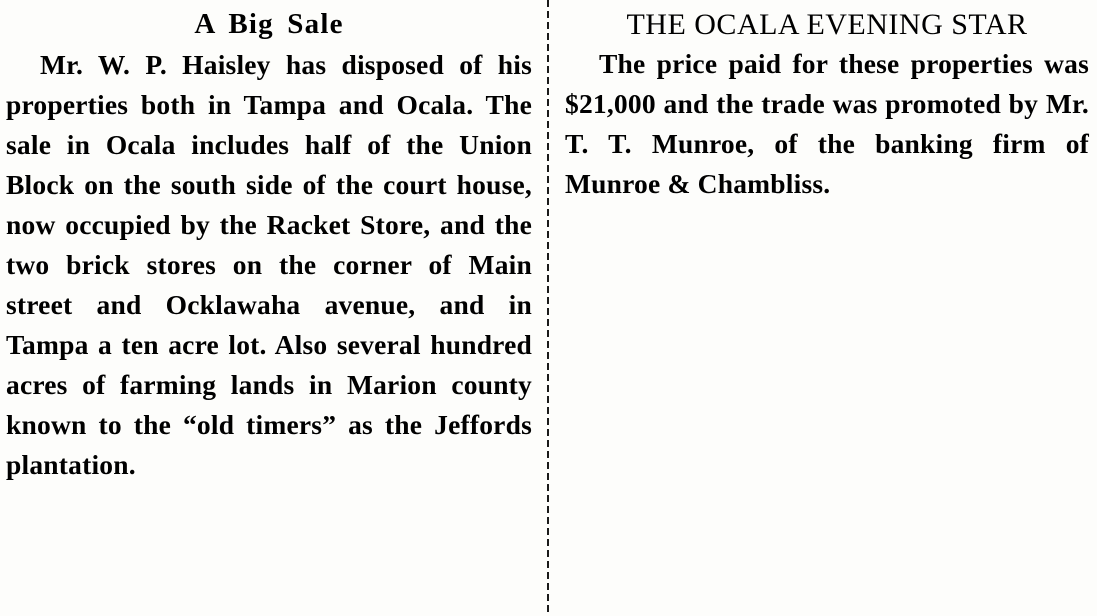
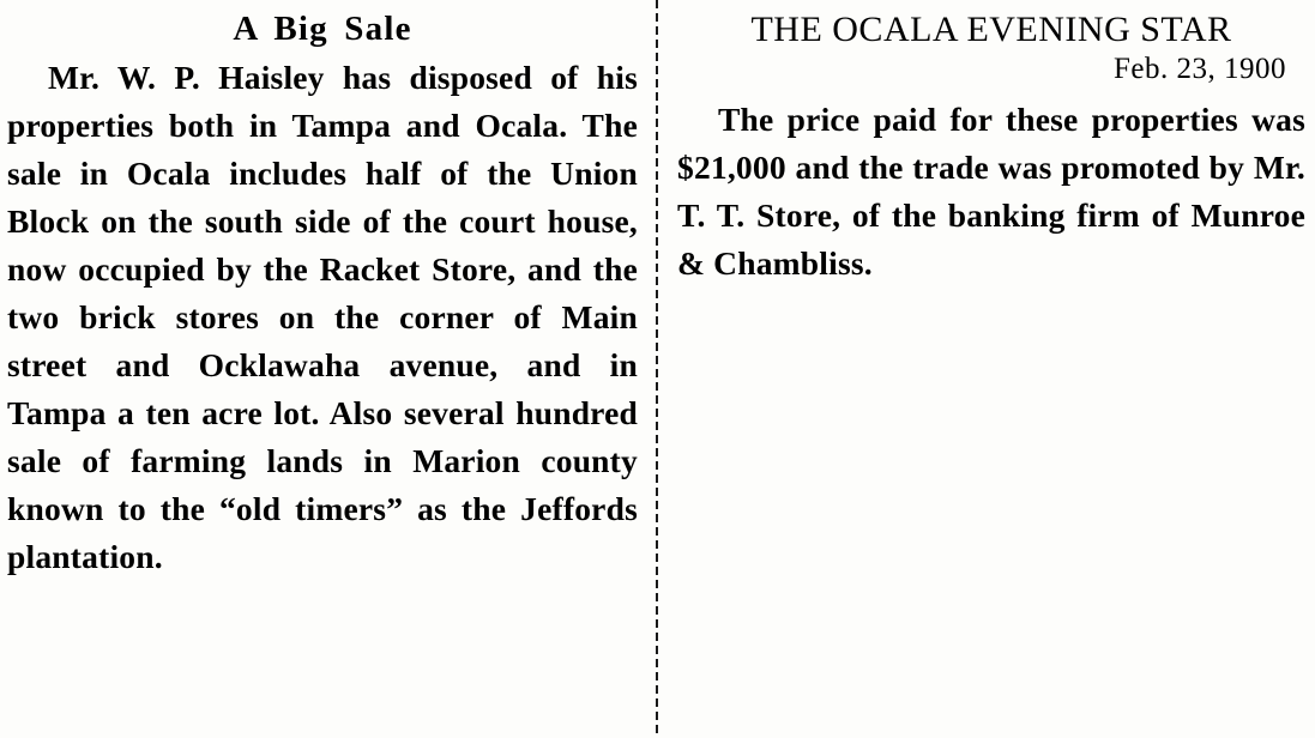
  A Big Sale
- Mr. W. P. Haisley has disposed of his properties both in Tampa and Ocala. The sale in Ocala includes half of the Union Block on the south side of the court house, now occupied by the Racket Store, and the two brick stores on the corner of Main street and Ocklawaha avenue, and in Tampa a ten acre lot. Also several hundred acres of farming lands in Marion county known to the “old timers” as the Jeffords plantation.
+ Mr. W. P. Haisley has disposed of his properties both in Tampa and Ocala. The sale in Ocala includes half of the Union Block on the south side of the court house, now occupied by the Racket Store, and the two brick stores on the corner of Main street and Ocklawaha avenue, and in Tampa a ten acre lot. Also several hundred sale of farming lands in Marion county known to the “old timers” as the Jeffords plantation.
  THE OCALA EVENING STAR
+ Feb. 23, 1900
- The price paid for these properties was $21,000 and the trade was promoted by Mr. T. T. Munroe, of the banking firm of Munroe & Chambliss.
+ The price paid for these properties was $21,000 and the trade was promoted by Mr. T. T. Store, of the banking firm of Munroe & Chambliss.
